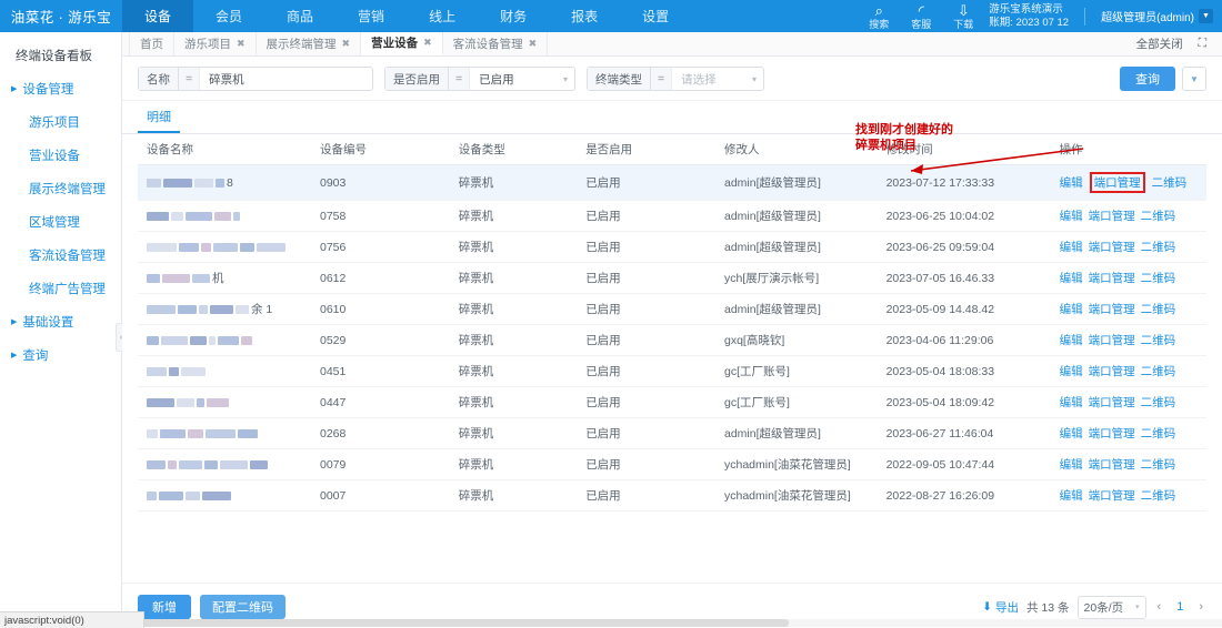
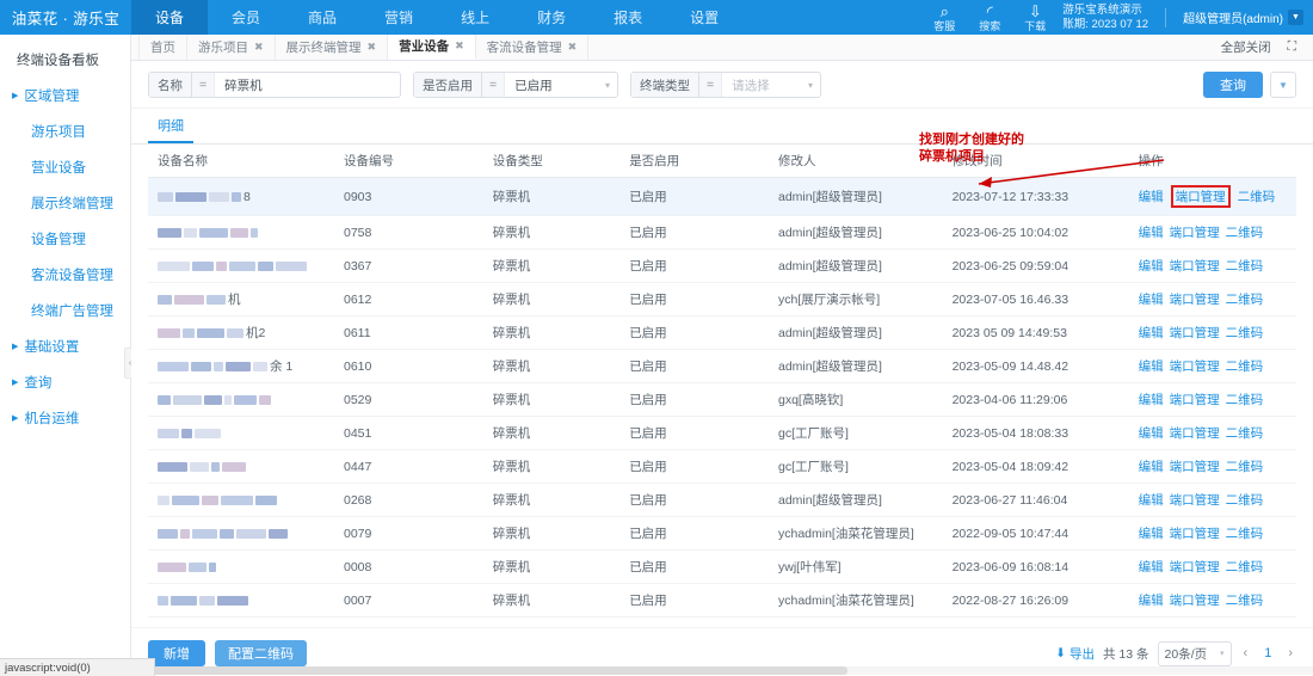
  油菜花 · 游乐宝
  设备
  会员
  商品
  营销
  线上
  财务
  报表
  设置
  ⌕
- 搜索
+ 客服
  ◜
- 客服
+ 搜索
  ⇩
  下载
  游乐宝系统演示
  账期: 2023 07 12
  超级管理员(admin)
  终端设备看板
- 设备管理
+ 区域管理
  游乐项目
  营业设备
  展示终端管理
- 区域管理
+ 设备管理
  客流设备管理
  终端广告管理
  基础设置
  查询
+ 机台运维
  首页
  游乐项目
  ✖
  展示终端管理
  ✖
  营业设备
  ✖
  客流设备管理
  ✖
  全部关闭
  ⛶
  名称
  =
  碎票机
  是否启用
  =
  已启用
  ▾
  终端类型
  =
  请选择
  ▾
  查询
  ▼
  明细
  设备名称	设备编号	设备类型	是否启用	修改人	修改时间	操
  8	0903	碎票机	已启用	admin[超级管理员]	2023-07-12 17:33:33	编辑 端口管理 二维码
  	0758	碎票机	已启用	admin[超级管理员]	2023-06-25 10:04:02	编辑 端口管理 二维码
- 	0756	碎票机	已启用	admin[超级管理员]	2023-06-25 09:59:04	编辑 端口管理 二维码
+ 	0367	碎票机	已启用	admin[超级管理员]	2023-06-25 09:59:04	编辑 端口管理 二维码
  机	0612	碎票机	已启用	ych[展厅演示帐号]	2023-07-05 16.46.33	编辑 端口管理 二维码
+ 机2	0611	碎票机	已启用	admin[超级管理员]	2023 05 09 14:49:53	编辑 端口管理 二维码
  余 1	0610	碎票机	已启用	admin[超级管理员]	2023-05-09 14.48.42	编辑 端口管理 二维码
  	0529	碎票机	已启用	gxq[高晓钦]	2023-04-06 11:29:06	编辑 端口管理 二维码
  	0451	碎票机	已启用	gc[工厂账号]	2023-05-04 18:08:33	编辑 端口管理 二维码
  	0447	碎票机	已启用	gc[工厂账号]	2023-05-04 18:09:42	编辑 端口管理 二维码
  	0268	碎票机	已启用	admin[超级管理员]	2023-06-27 11:46:04	编辑 端口管理 二维码
  	0079	碎票机	已启用	ychadmin[油菜花管理员]	2022-09-05 10:47:44	编辑 端口管理 二维码
+ 	0008	碎票机	已启用	ywj[叶伟军]	2023-06-09 16:08:14	编辑 端口管理 二维码
  	0007	碎票机	已启用	ychadmin[油菜花管理员]	2022-08-27 16:26:09	编辑 端口管理 二维码
  新增
  配置二维码
  ⬇
  导出
  共 13 条
  20条/页
  ‹
  1
  ›
  找到刚才创建好的
  碎票机项目
  javascript:void(0)
